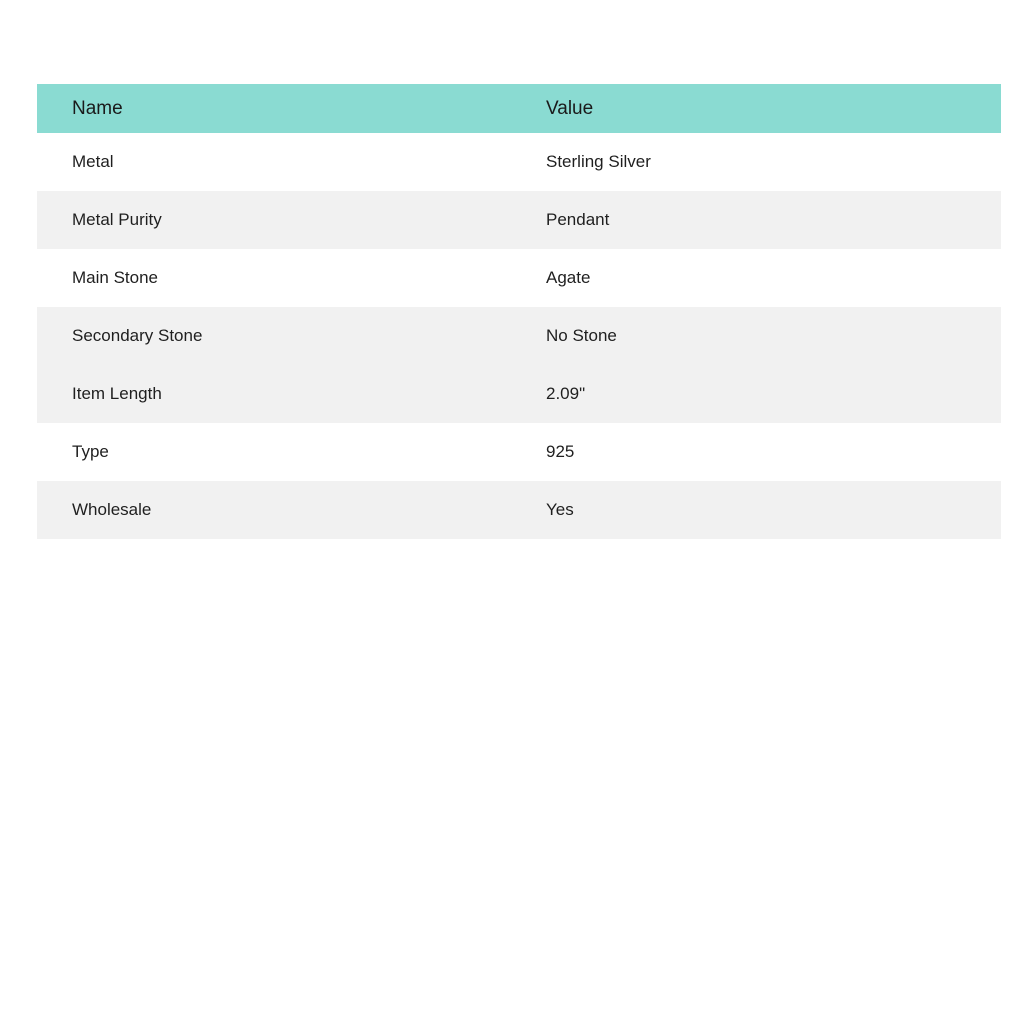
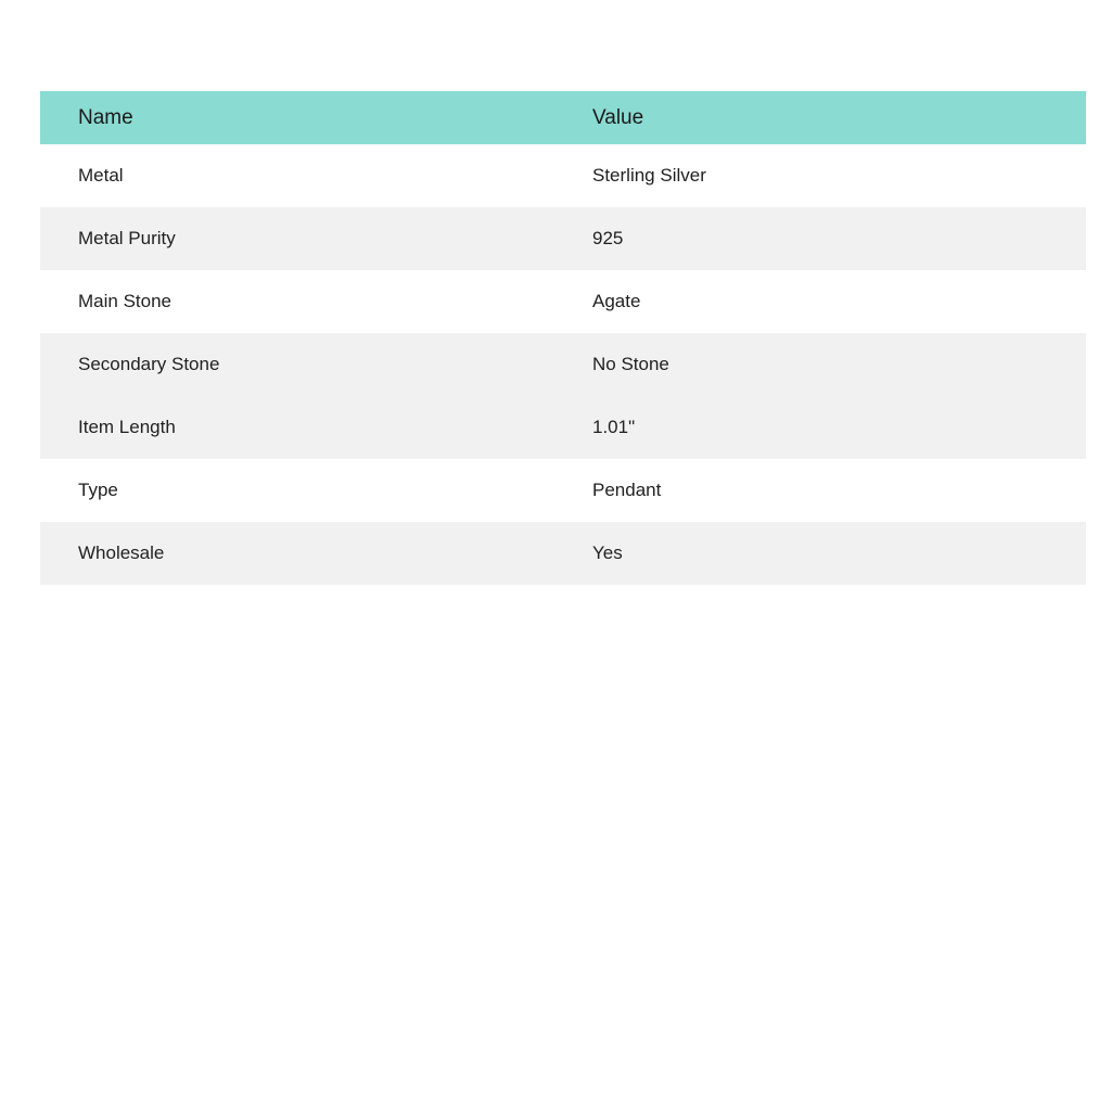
  Name	Value
  Metal	Sterling Silver
- Metal Purity	Pendant
+ Metal Purity	925
  Main Stone	Agate
  Secondary Stone	No Stone
- Item Length	2.09"
+ Item Length	1.01"
- Type	925
+ Type	Pendant
  Wholesale	Yes
